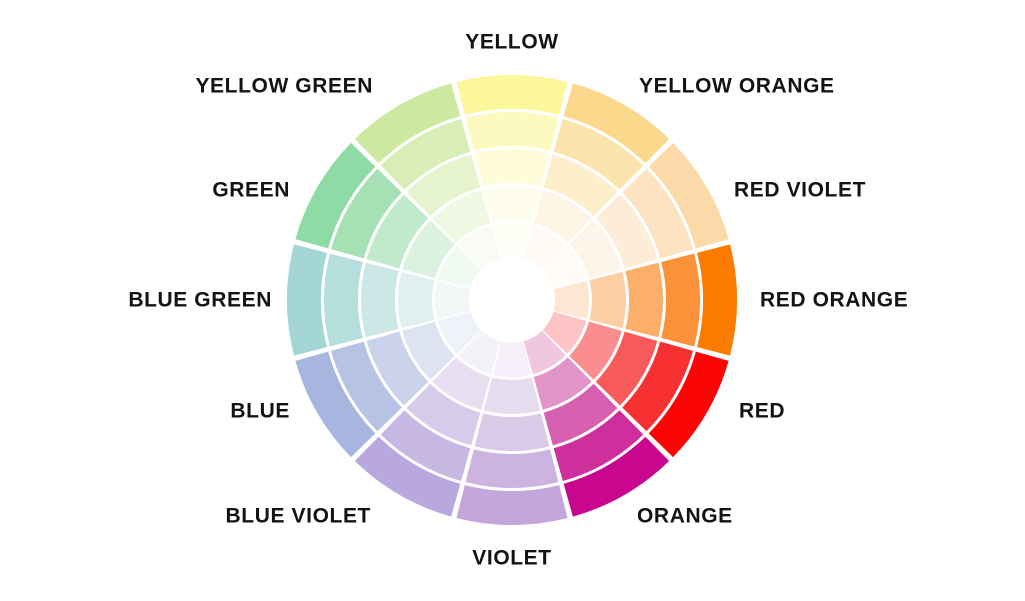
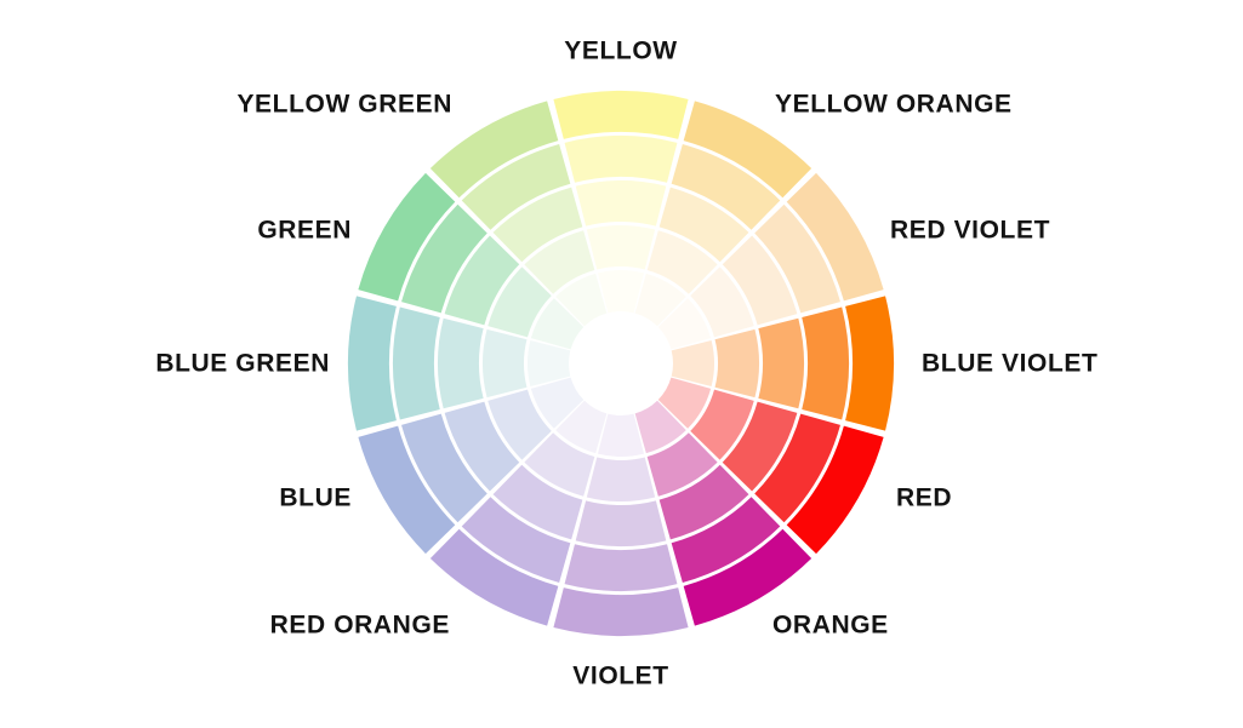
  YELLOW
  YELLOW ORANGE
  RED VIOLET
- RED ORANGE
+ BLUE VIOLET
  RED
  ORANGE
  VIOLET
- BLUE VIOLET
+ RED ORANGE
  BLUE
  BLUE GREEN
  GREEN
  YELLOW GREEN
